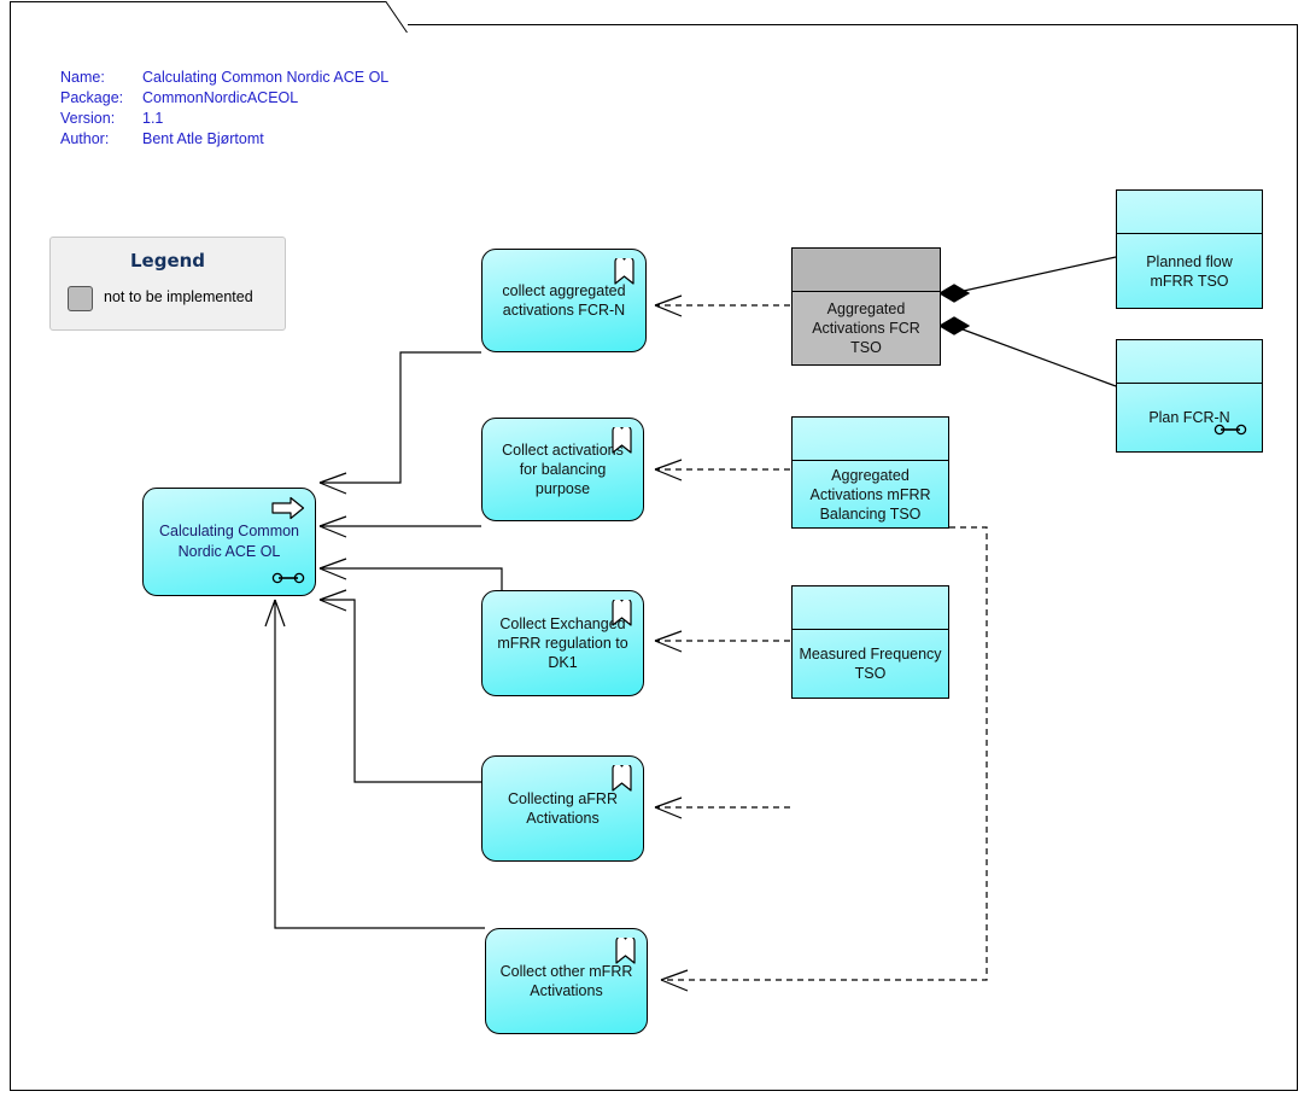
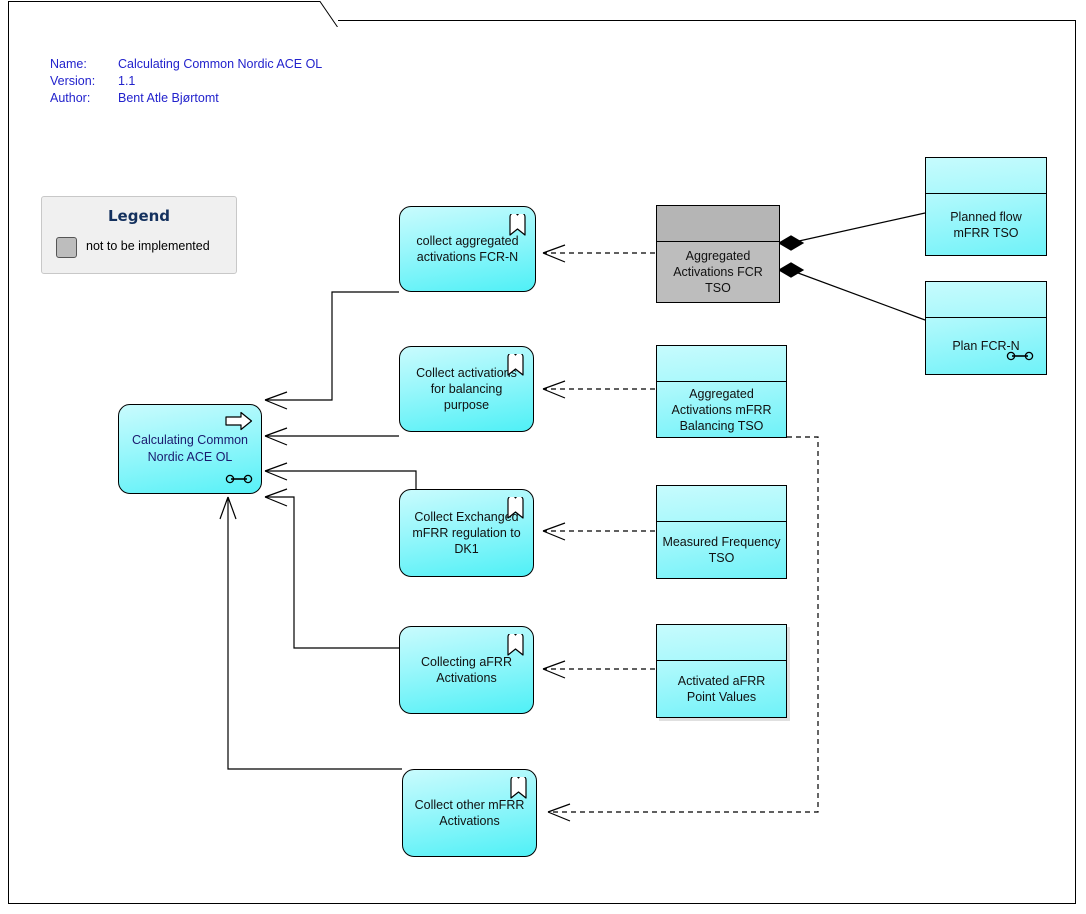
  Name:
  Calculating Common Nordic ACE OL
- Package:
- CommonNordicACEOL
  Version:
  1.1
  Author:
  Bent Atle Bjørtomt
  Legend
  not to be implemented
  Calculating Common Nordic ACE OL
  collect aggregated activations FCR-N
  Collect activations for balancing purpose
  Collect Exchangd mFRR regulation to DK1
  Collecting aFRR Activations
  Collect other mFRR Activations
  Aggregated Activations FCR TSO
  Planned flow mFRR TSO
  Plan FCR-N
  Aggregated Activations mFRR Balancing TSO
  Measured Frequency TSO
+ Activated aFRR Point Values
